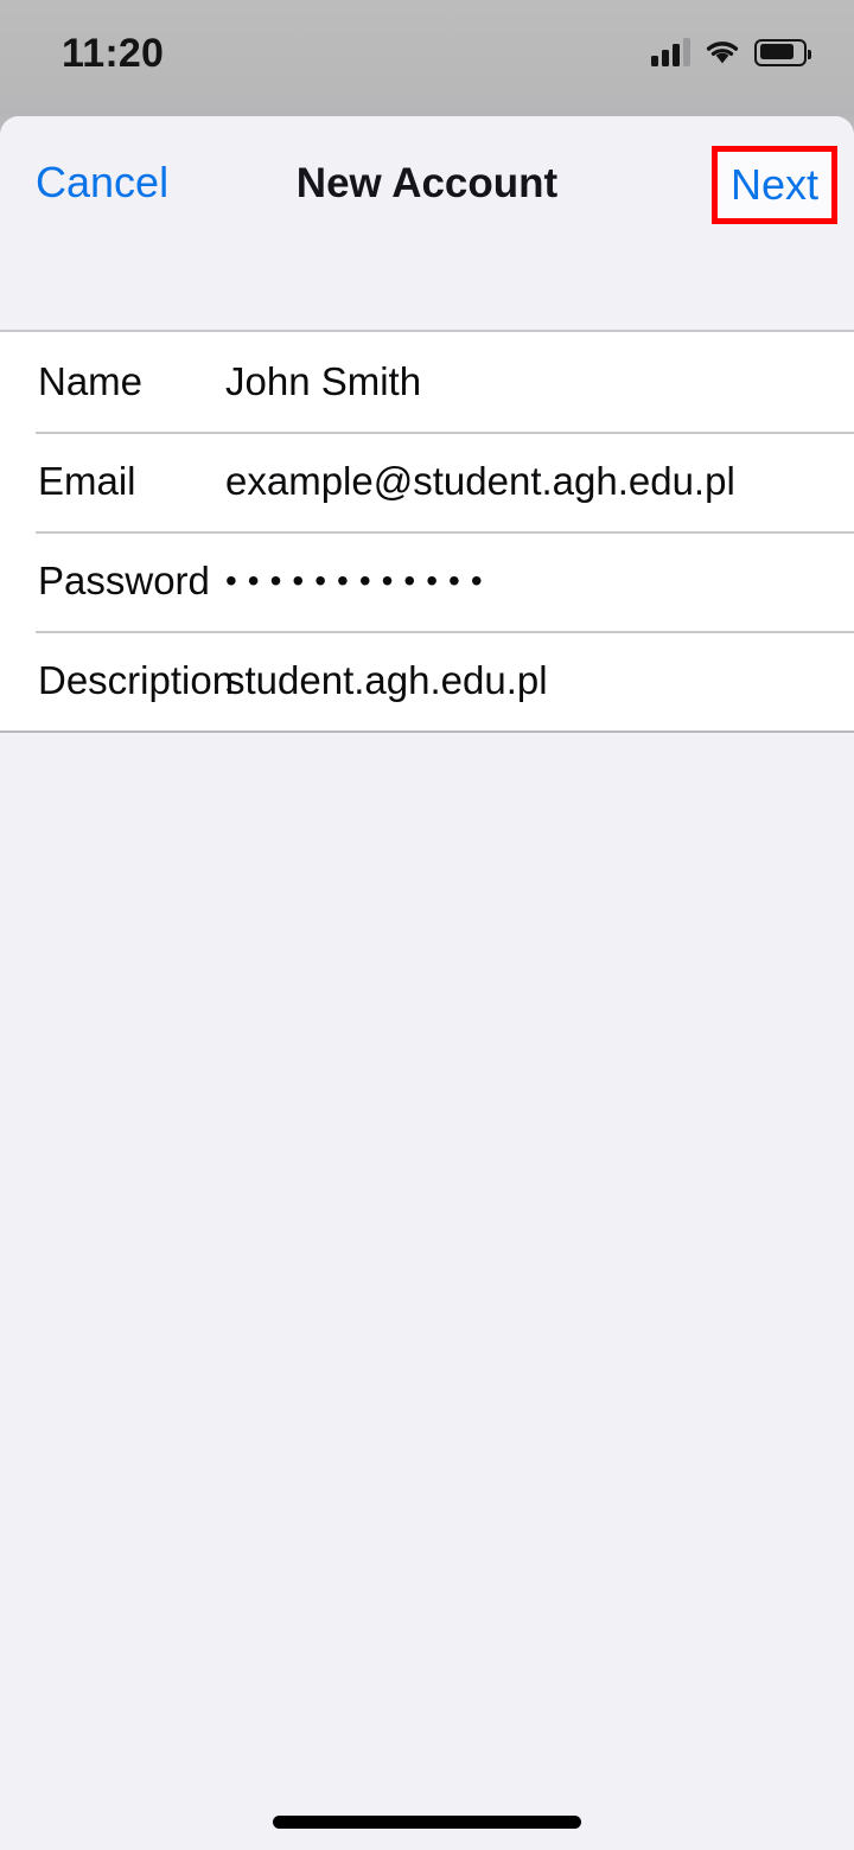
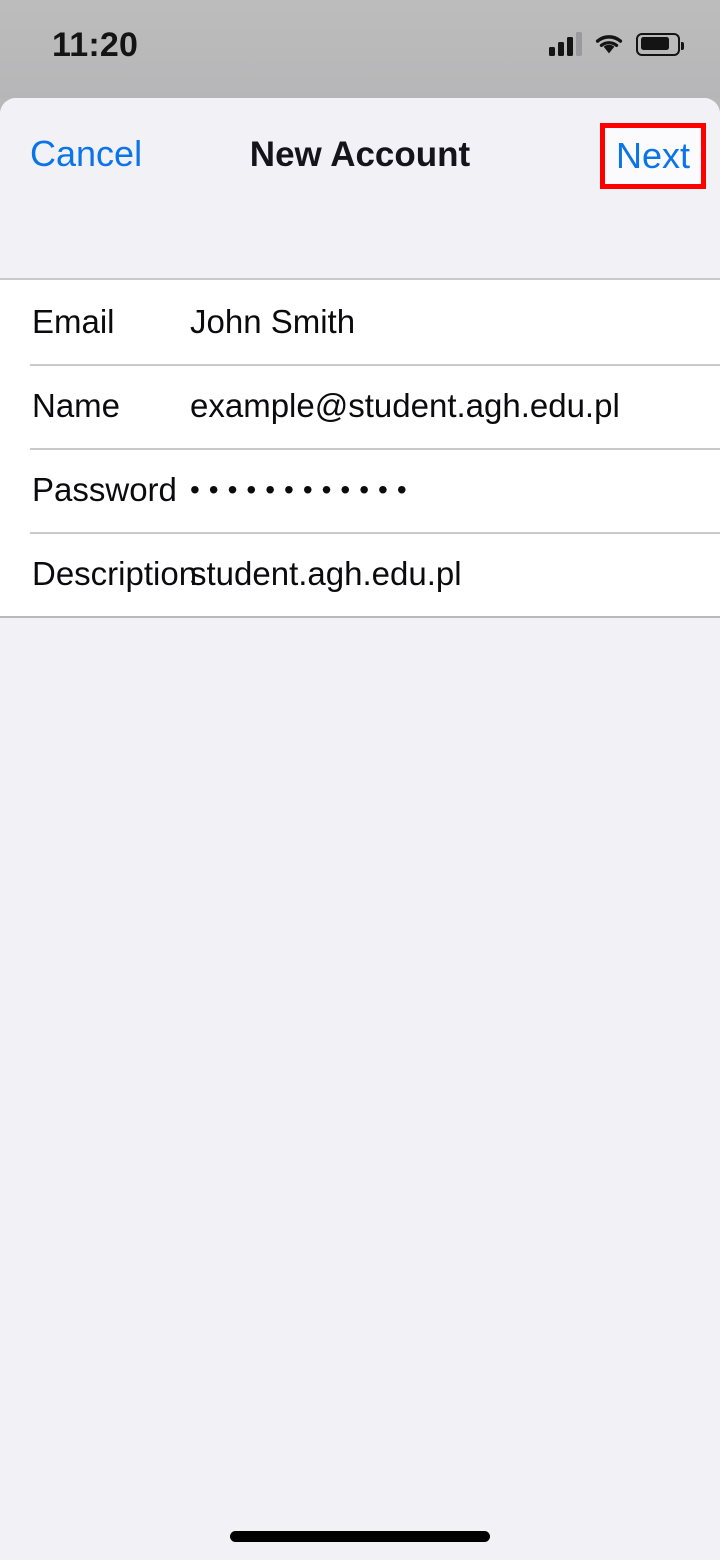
  11:20
  Cancel
  New Account
  Next
- Name
+ Email
  John Smith
- Email
+ Name
  example@student.agh.edu.pl
  Password
  ••••••••••••
  Description
  student.agh.edu.pl
